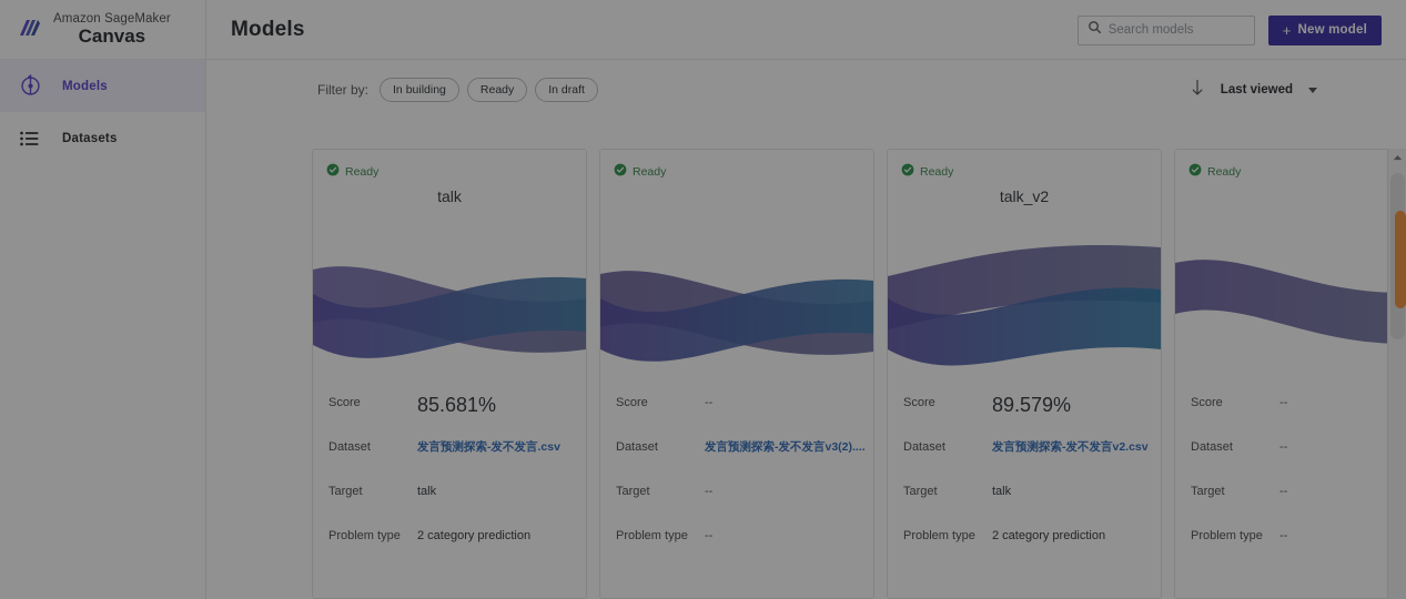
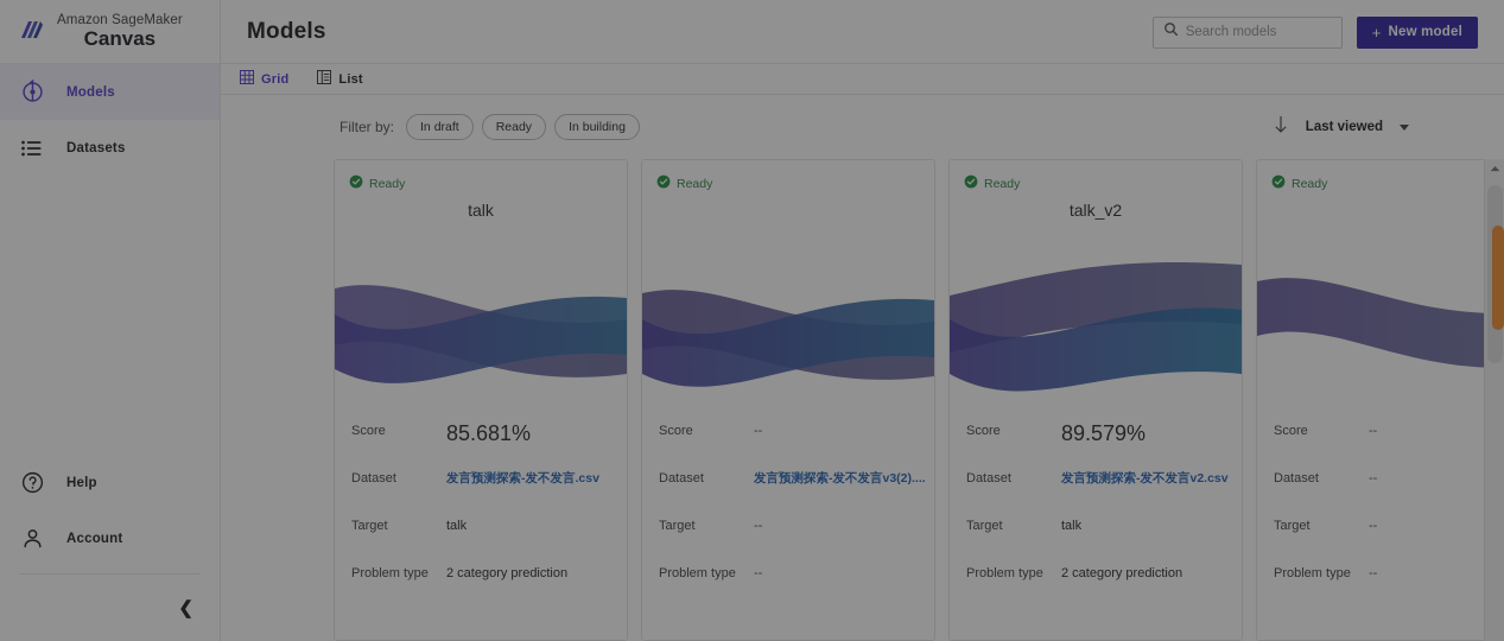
  Amazon SageMaker
  Canvas
  Models
  Datasets
+ Help
+ Account
+ ❮
  Models
  Search models
  +
  New model
+ Grid
+ List
  Filter by:
- In building
+ In draft
  Ready
- In draft
+ In building
  Last viewed
  Ready
  talk
  Score
  85.681%
  Dataset
  发言预测探索-发不发言.csv
  Target
  talk
  Problem type
  2 category prediction
  Ready
  Score
  --
  Dataset
  发言预测探索-发不发言v3(2)....
  Target
  --
  Problem type
  --
  Ready
  talk_v2
  Score
  89.579%
  Dataset
  发言预测探索-发不发言v2.csv
  Target
  talk
  Problem type
  2 category prediction
  Ready
  Score
  --
  Dataset
  --
  Target
  --
  Problem type
  --
